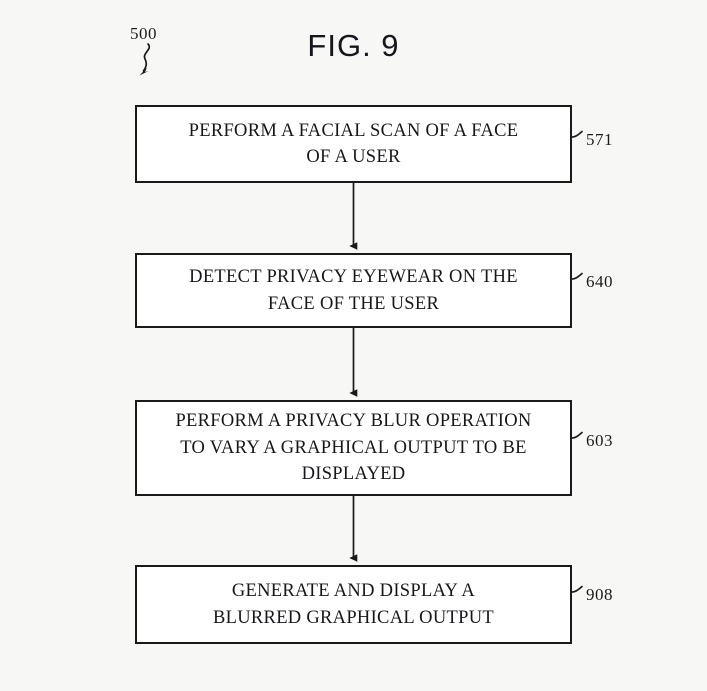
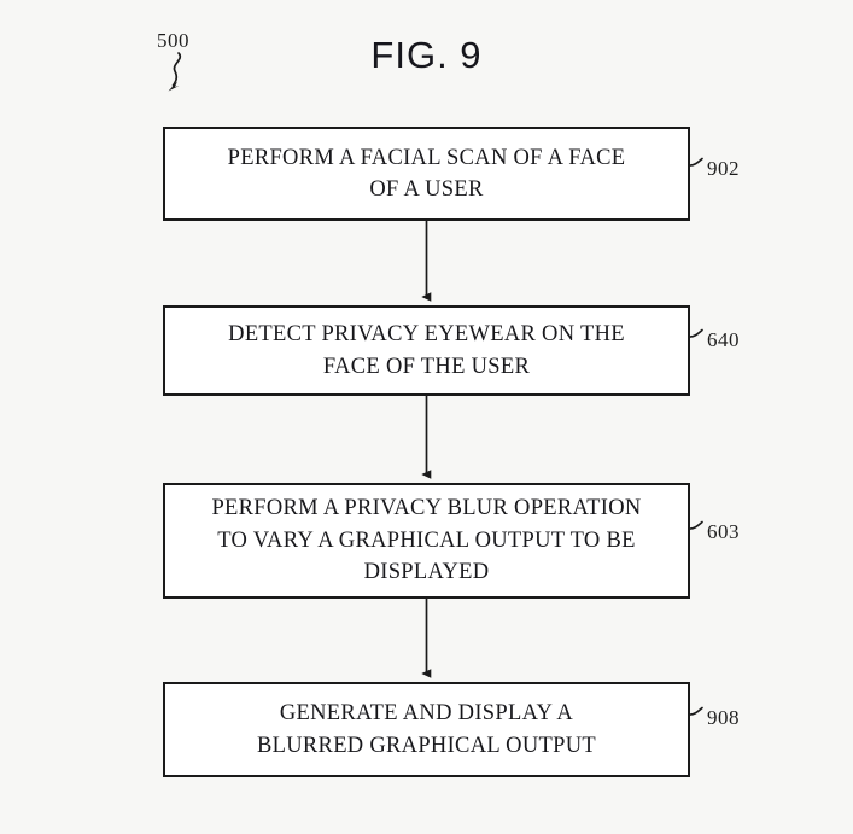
  FIG. 9
  500
  PERFORM A FACIAL SCAN OF A FACE
  OF A USER
- 571
+ 902
  DETECT PRIVACY EYEWEAR ON THE
  FACE OF THE USER
  640
  PERFORM A PRIVACY BLUR OPERATION
  TO VARY A GRAPHICAL OUTPUT TO BE
  DISPLAYED
  603
  GENERATE AND DISPLAY A
  BLURRED GRAPHICAL OUTPUT
  908
